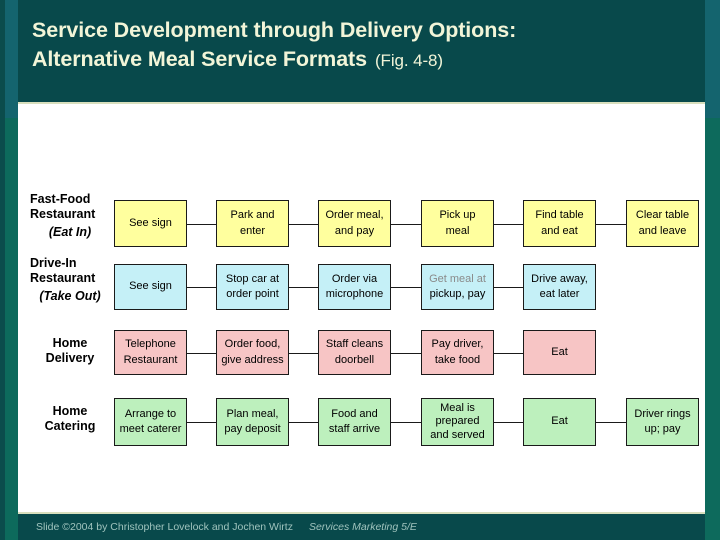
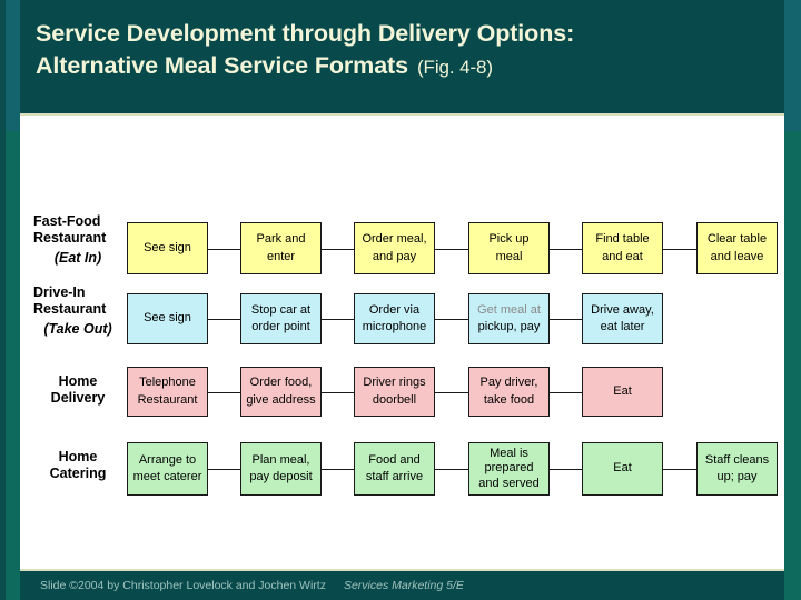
  Service Development through Delivery Options:
  Alternative Meal Service Formats (Fig. 4-8)
  Fast-Food
  Restaurant
  (Eat In)
  See sign
  Park and
  enter
  Order meal,
  and pay
  Pick up
  meal
  Find table
  and eat
  Clear table
  and leave
  Drive-In
  Restaurant
  (Take Out)
  See sign
  Stop car at
  order point
  Order via
  microphone
  Get meal at
  pickup, pay
  Drive away,
  eat later
  Home
  Delivery
  Telephone
  Restaurant
  Order food,
  give address
- Staff cleans
+ Driver rings
  doorbell
  Pay driver,
  take food
  Eat
  Home
  Catering
  Arrange to
  meet caterer
  Plan meal,
  pay deposit
  Food and
  staff arrive
  Meal is
  prepared
  and served
  Eat
- Driver rings
+ Staff cleans
  up; pay
  Slide ©2004 by Christopher Lovelock and Jochen Wirtz Services Marketing 5/E
